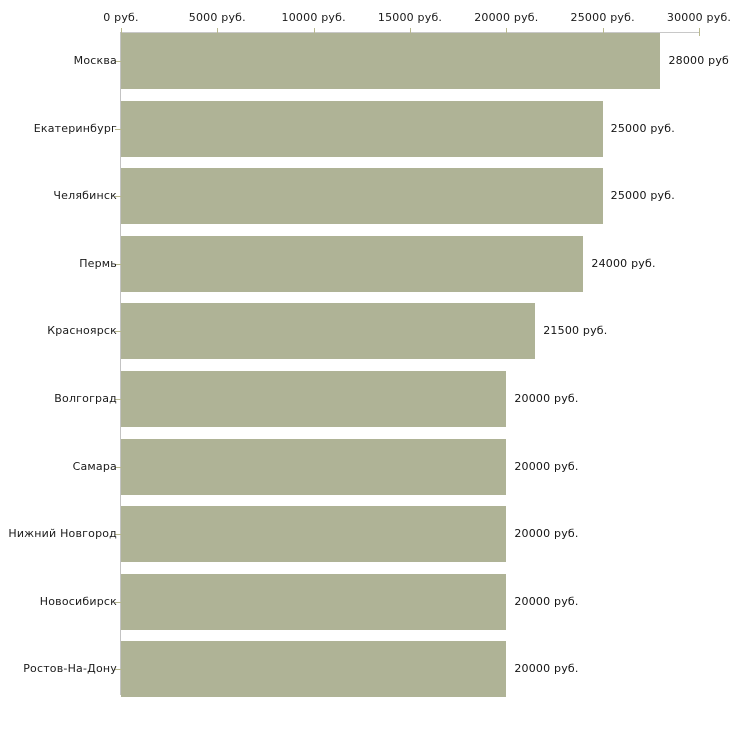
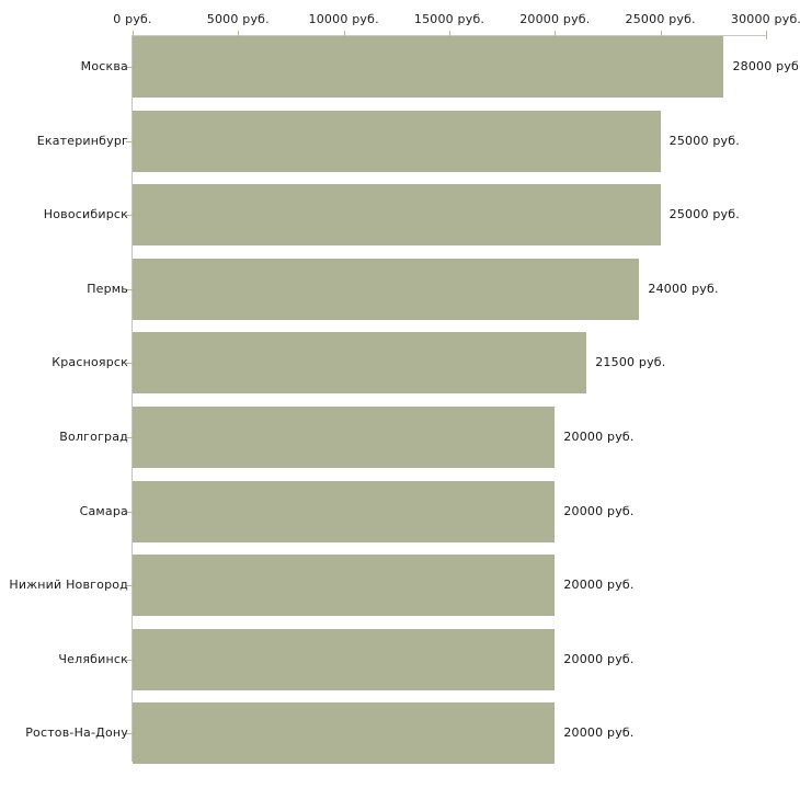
  0 руб.
  5000 руб.
  10000 руб.
  15000 руб.
  20000 руб.
  25000 руб.
  30000 руб.
  Москва
  Екатеринбург
- Челябинск
+ Новосибирск
  Пермь
  Красноярск
  Волгоград
  Самара
  Нижний Новгород
- Новосибирск
+ Челябинск
  Ростов-На-Дону
  28000 руб
  25000 руб.
  25000 руб.
  24000 руб.
  21500 руб.
  20000 руб.
  20000 руб.
  20000 руб.
  20000 руб.
  20000 руб.
